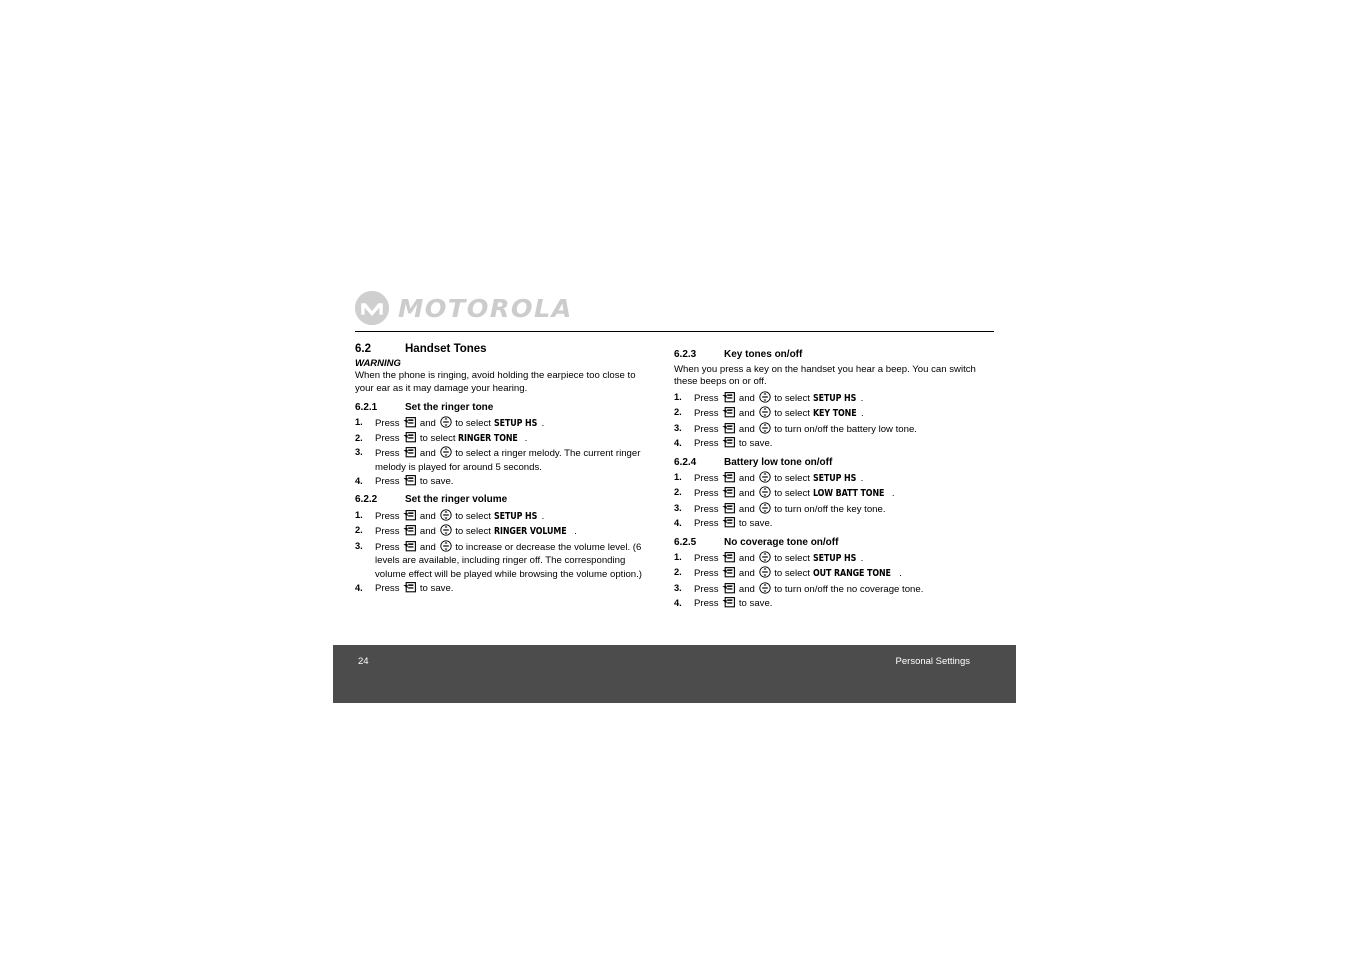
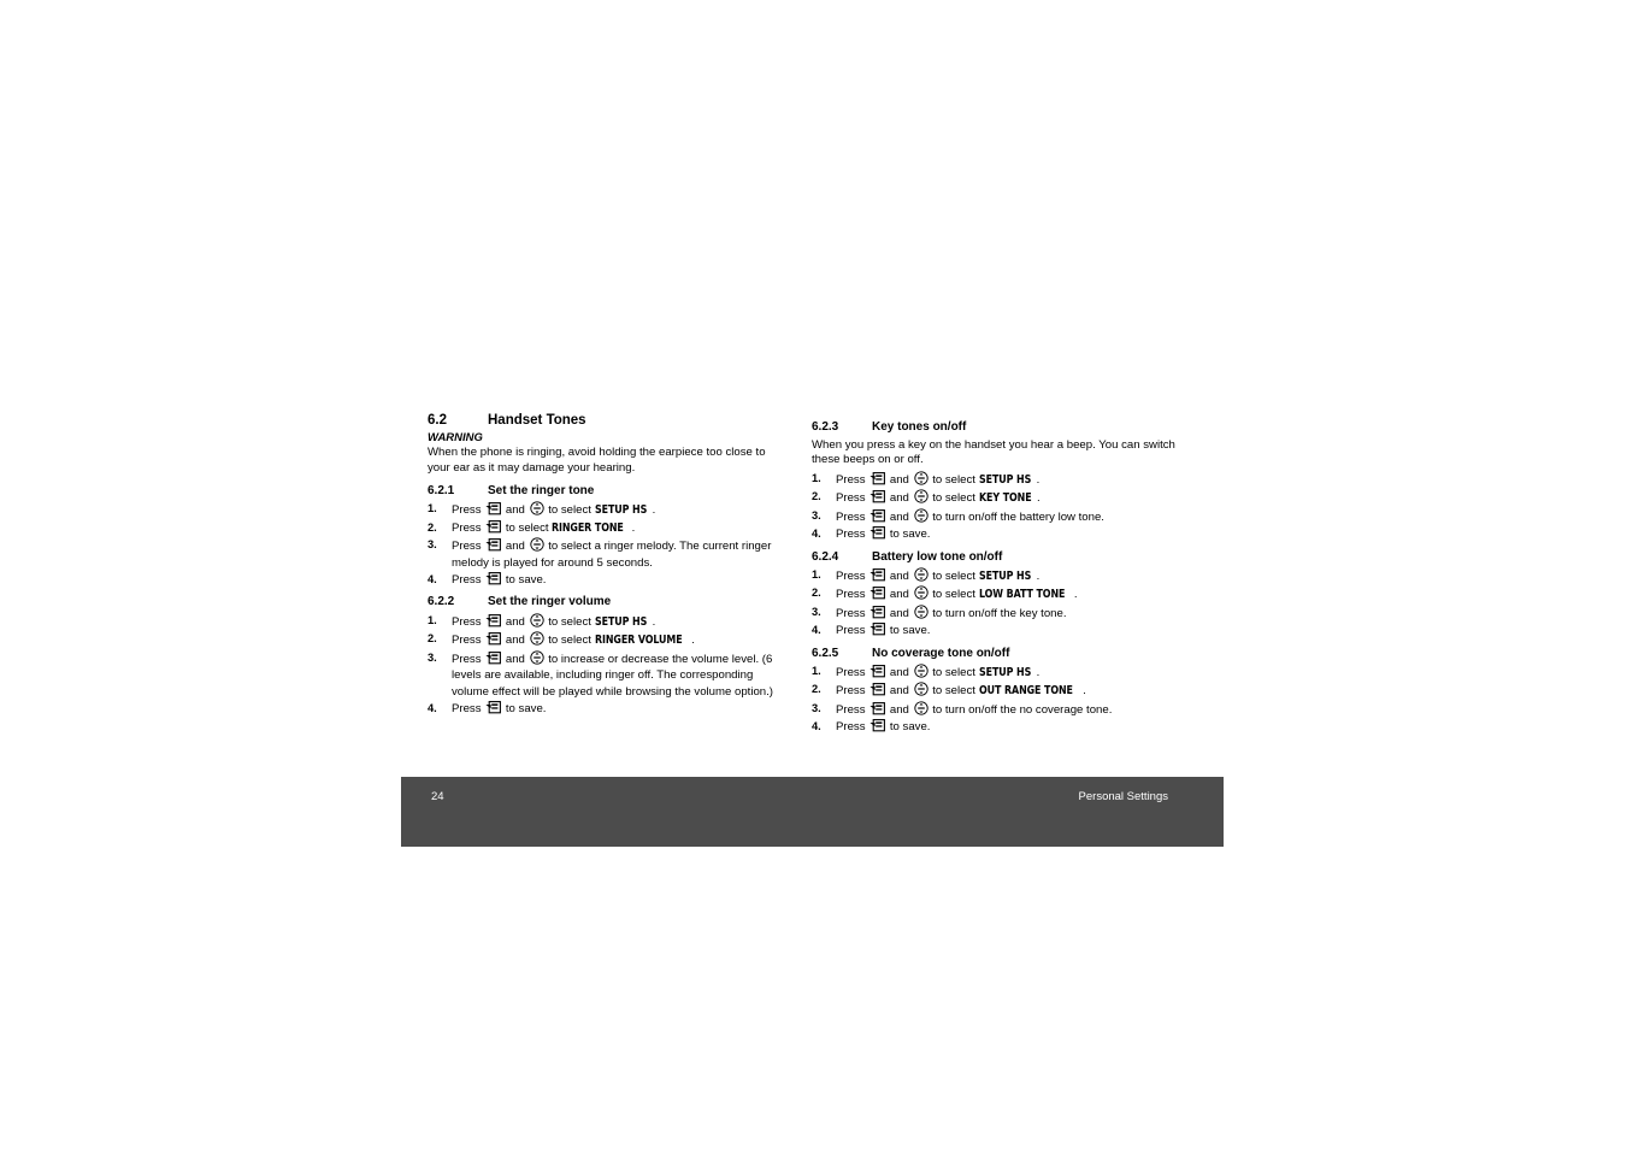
- MOTOROLA
  6.2
  Handset Tones
  WARNING
  When the phone is ringing, avoid holding the earpiece too close to your ear as it may damage your hearing.
  6.2.1
  Set the ringer tone
  1.
  Press and to select SETUP HS .
  2.
  Press to select RINGER TONE .
  3.
  Press and to select a ringer melody. The current ringer melody is played for around 5 seconds.
  4.
  Press to save.
  6.2.2
  Set the ringer volume
  1.
  Press and to select SETUP HS .
  2.
  Press and to select RINGER VOLUME .
  3.
  Press and to increase or decrease the volume level. (6 levels are available, including ringer off. The corresponding volume effect will be played while browsing the volume option.)
  4.
  Press to save.
  6.2.3
  Key tones on/off
  When you press a key on the handset you hear a beep. You can switch these beeps on or off.
  1.
  Press and to select SETUP HS .
  2.
  Press and to select KEY TONE .
  3.
  Press and to turn on/off the battery low tone.
  4.
  Press to save.
  6.2.4
  Battery low tone on/off
  1.
  Press and to select SETUP HS .
  2.
  Press and to select LOW BATT TONE .
  3.
  Press and to turn on/off the key tone.
  4.
  Press to save.
  6.2.5
  No coverage tone on/off
  1.
  Press and to select SETUP HS .
  2.
  Press and to select OUT RANGE TONE .
  3.
  Press and to turn on/off the no coverage tone.
  4.
  Press to save.
  24
  Personal Settings
